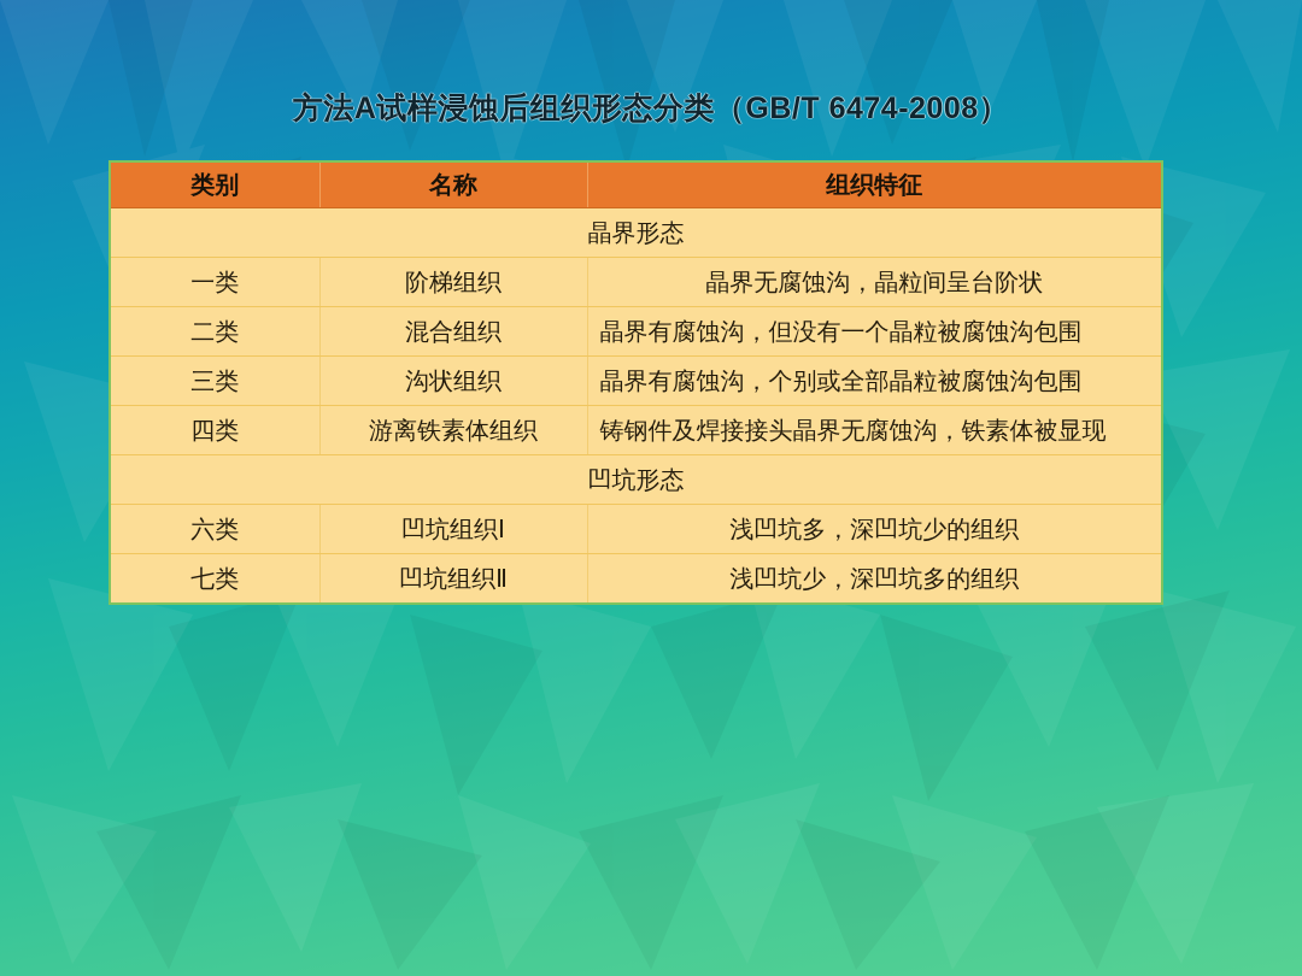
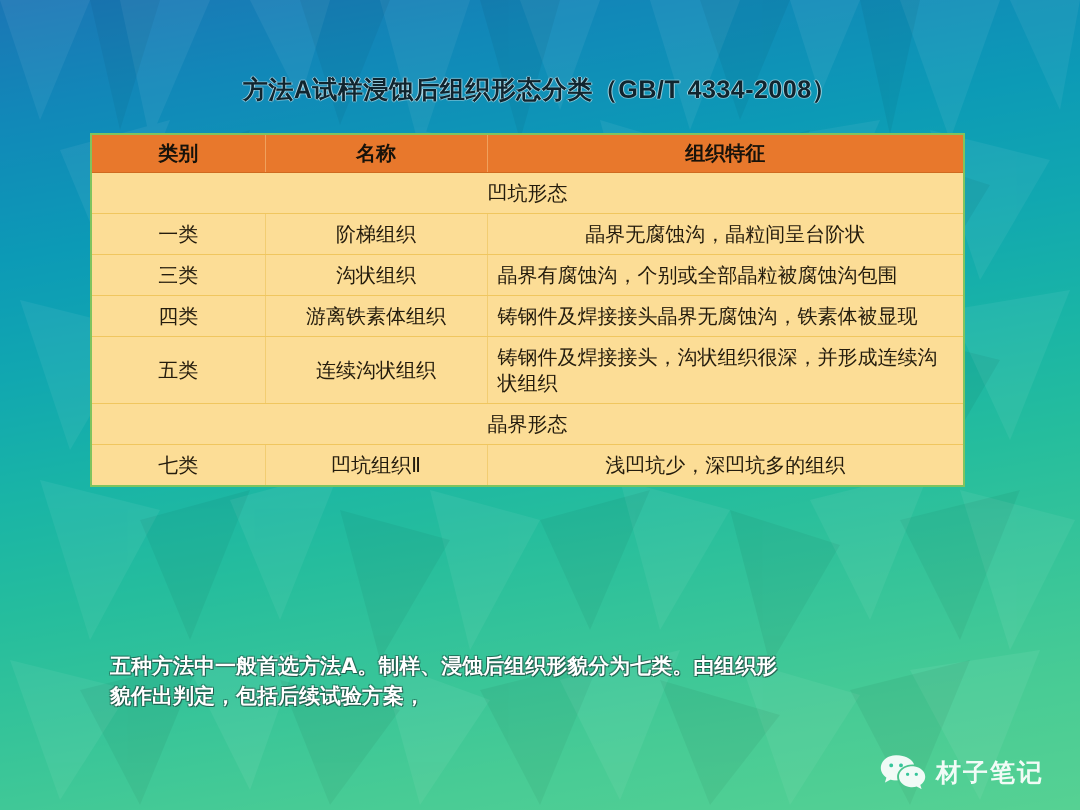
- 方法A试样浸蚀后组织形态分类（GB/T 6474-2008）
+ 方法A试样浸蚀后组织形态分类（GB/T 4334-2008）
  类别	名称	组织特征
- 晶界形态
+ 凹坑形态
  一类	阶梯组织	晶界无腐蚀沟，晶粒间呈台阶状
- 二类	混合组织	晶界有腐蚀沟，但没有一个晶粒被腐蚀沟包围
  三类	沟状组织	晶界有腐蚀沟，个别或全部晶粒被腐蚀沟包围
  四类	游离铁素体组织	铸钢件及焊接接头晶界无腐蚀沟，铁素体被显现
+ 五类	连续沟状组织	铸钢件及焊接接头，沟状组织很深，并形成连续沟状组织
- 凹坑形态
+ 晶界形态
- 六类	凹坑组织Ⅰ	浅凹坑多，深凹坑少的组织
  七类	凹坑组织Ⅱ	浅凹坑少，深凹坑多的组织
+ 五种方法中一般首选方法A。制样、浸蚀后组织形貌分为七类。由组织形
+ 貌作出判定，包括后续试验方案，
+ 材子笔记
